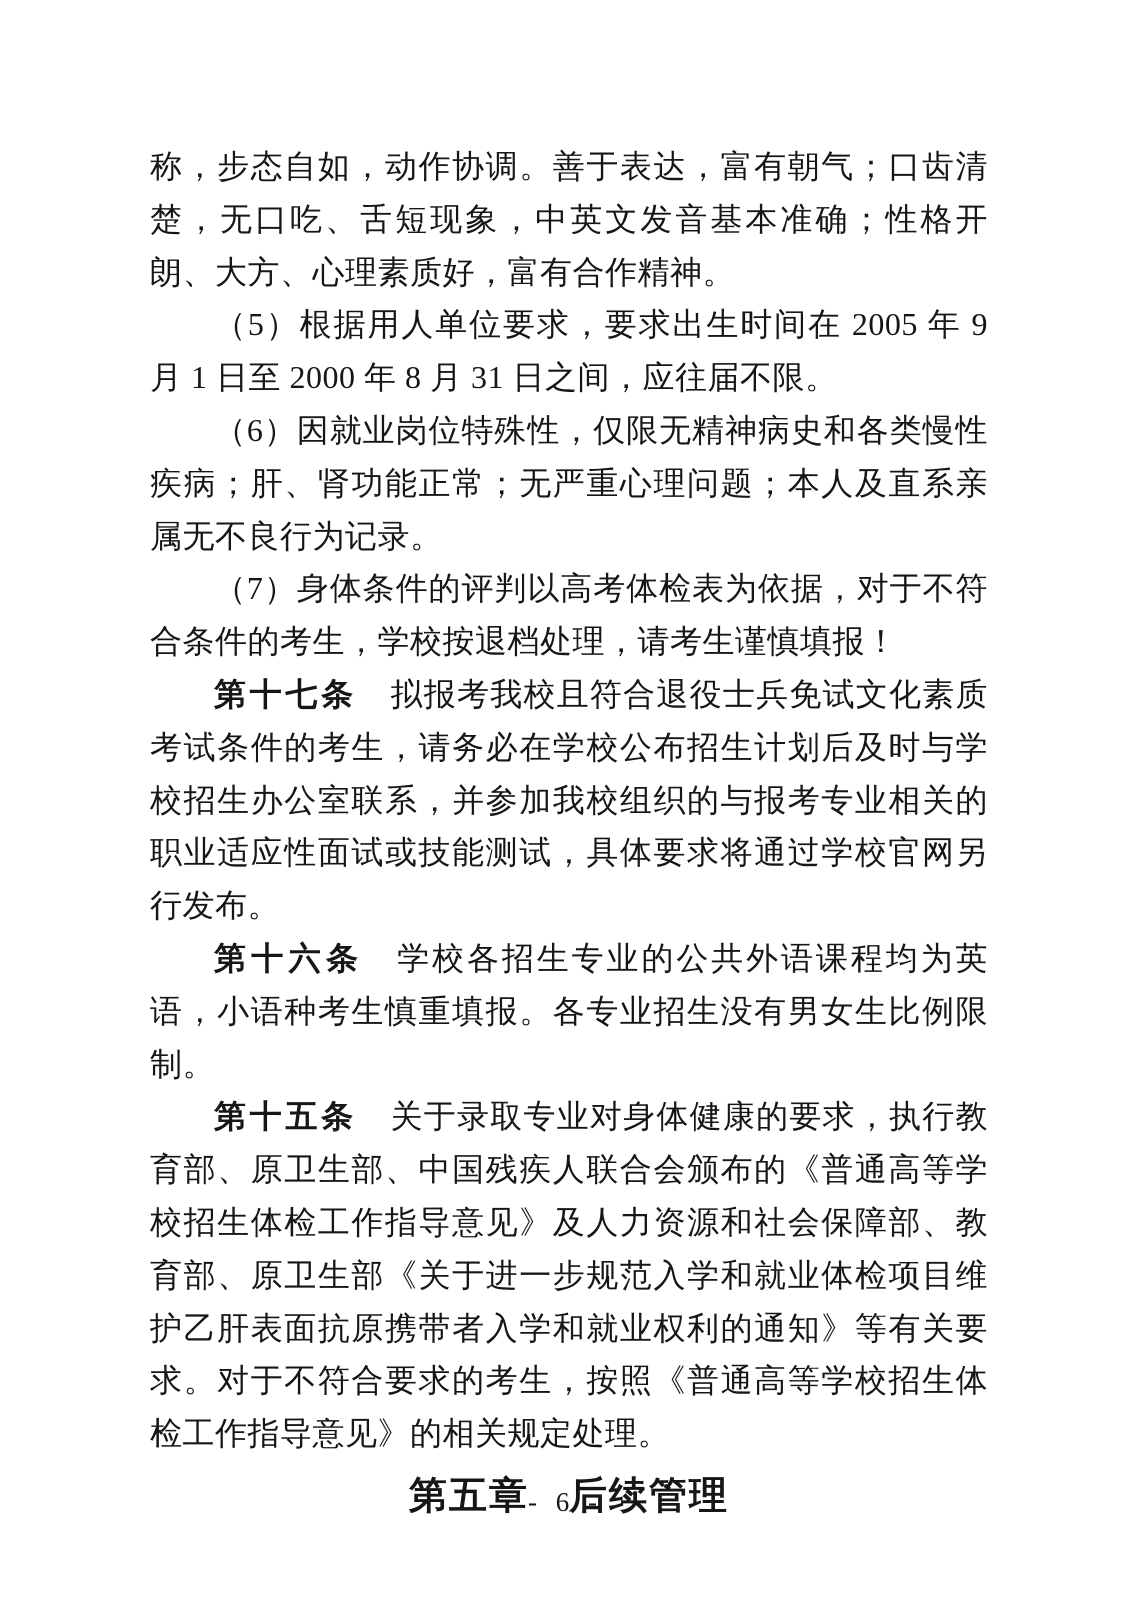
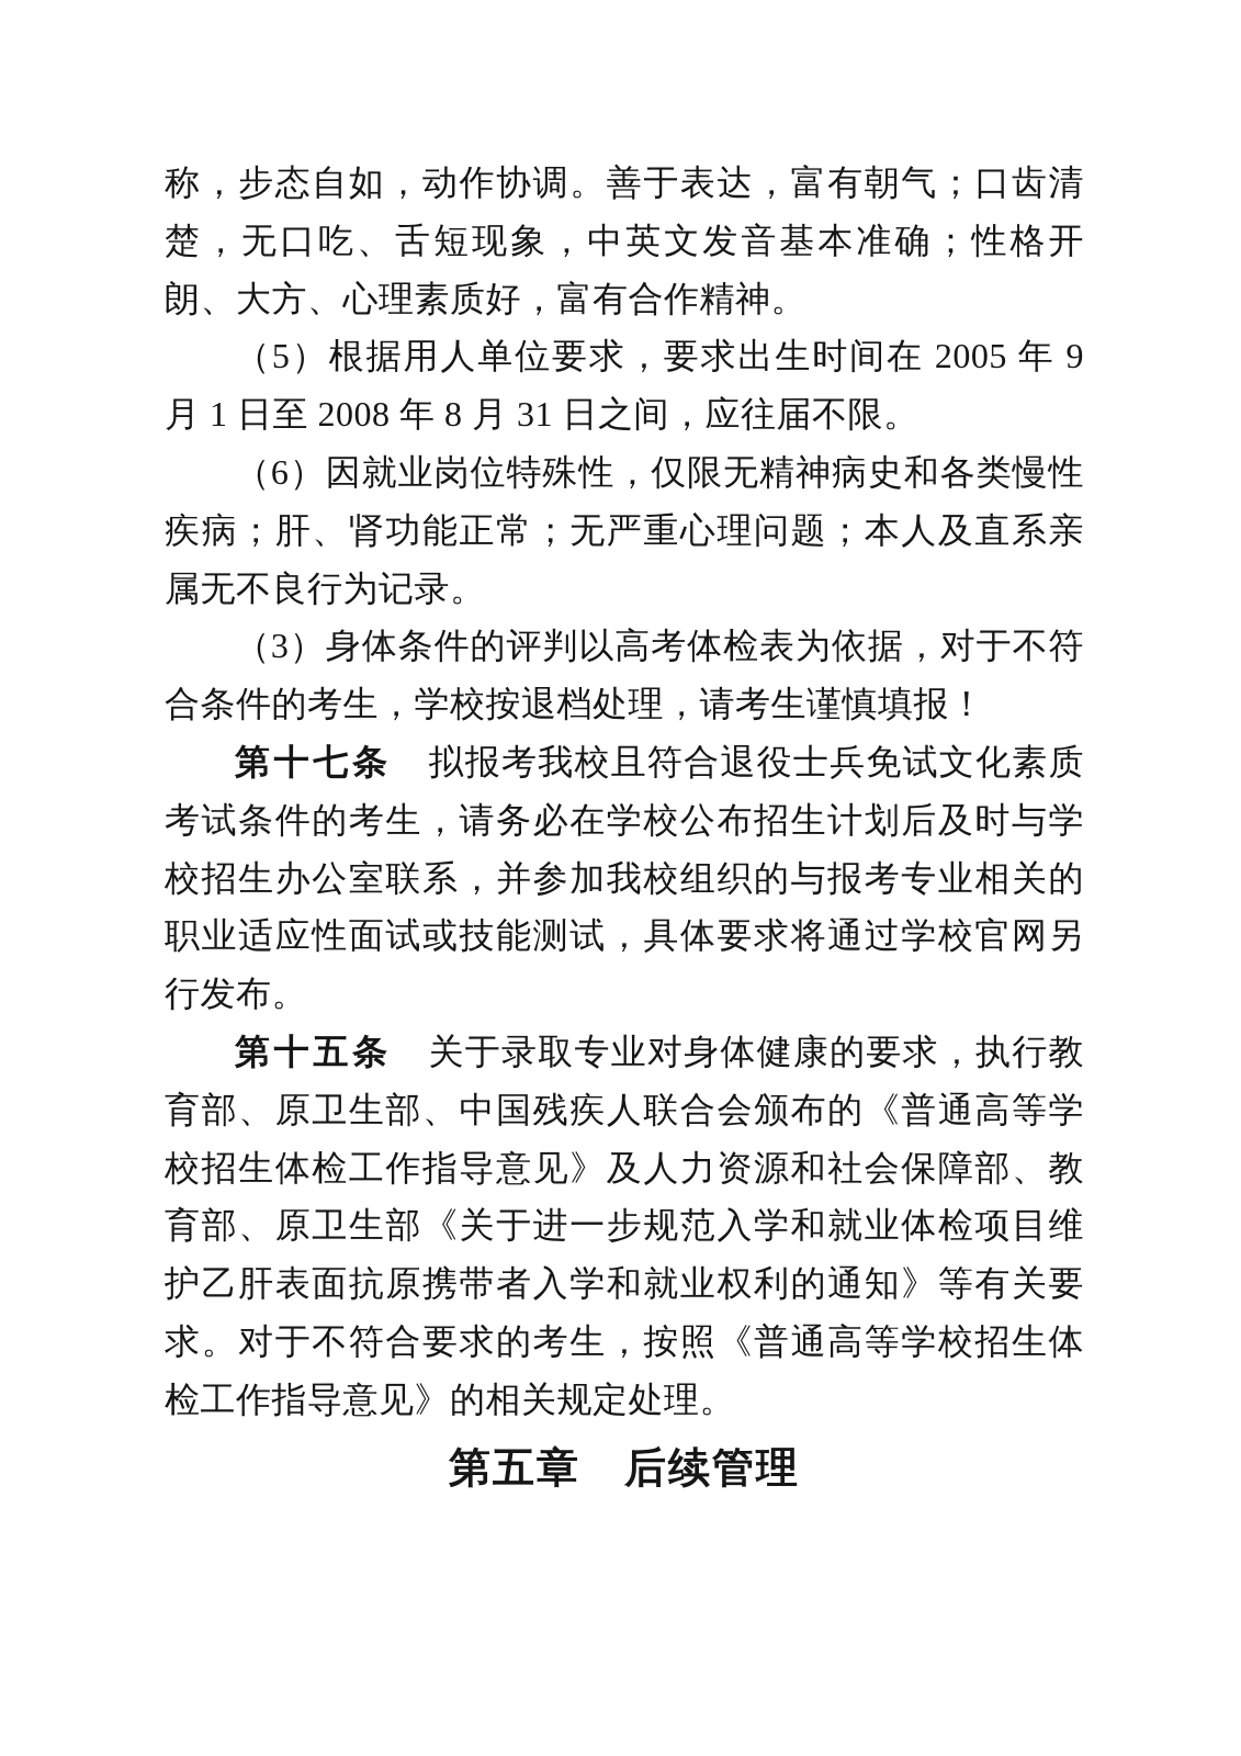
  称，步态自如，动作协调。善于表达，富有朝气；口齿清楚，无口吃、舌短现象，中英文发音基本准确；性格开朗、大方、心理素质好，富有合作精神。
- （5）根据用人单位要求，要求出生时间在 2005 年 9 月 1 日至 2000 年 8 月 31 日之间，应往届不限。
+ （5）根据用人单位要求，要求出生时间在 2005 年 9 月 1 日至 2008 年 8 月 31 日之间，应往届不限。
  （6）因就业岗位特殊性，仅限无精神病史和各类慢性疾病；肝、肾功能正常；无严重心理问题；本人及直系亲属无不良行为记录。
- （7）身体条件的评判以高考体检表为依据，对于不符合条件的考生，学校按退档处理，请考生谨慎填报！
+ （3）身体条件的评判以高考体检表为依据，对于不符合条件的考生，学校按退档处理，请考生谨慎填报！
  第十七条 拟报考我校且符合退役士兵免试文化素质考试条件的考生，请务必在学校公布招生计划后及时与学校招生办公室联系，并参加我校组织的与报考专业相关的职业适应性面试或技能测试，具体要求将通过学校官网另行发布。
- 第十六条 学校各招生专业的公共外语课程均为英语，小语种考生慎重填报。各专业招生没有男女生比例限制。
  第十五条 关于录取专业对身体健康的要求，执行教育部、原卫生部、中国残疾人联合会颁布的《普通高等学校招生体检工作指导意见》及人力资源和社会保障部、教育部、原卫生部《关于进一步规范入学和就业体检项目维护乙肝表面抗原携带者入学和就业权利的通知》等有关要求。对于不符合要求的考生，按照《普通高等学校招生体检工作指导意见》的相关规定处理。
  第五章 后续管理
- - 6 -
